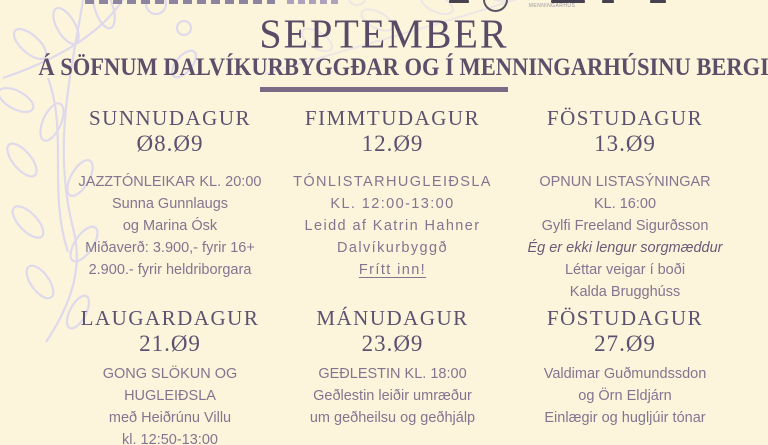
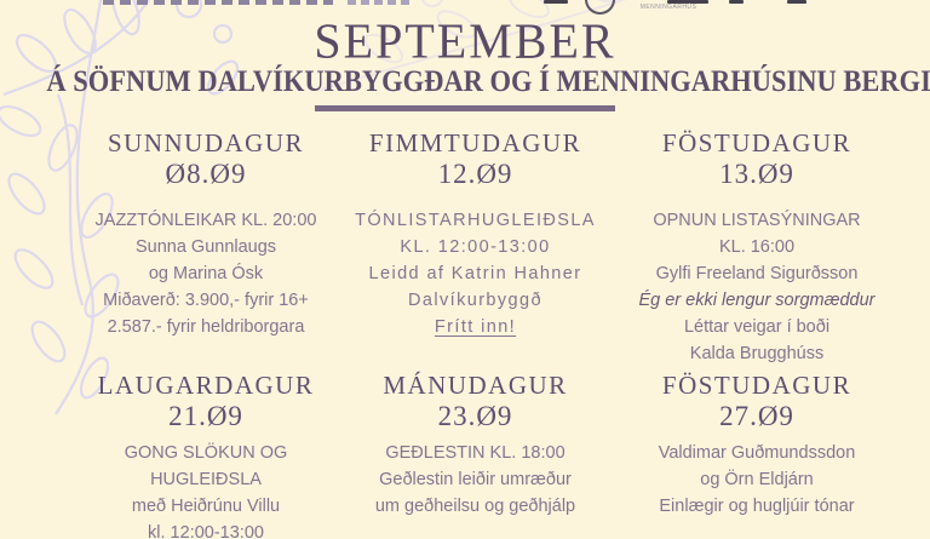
  SEPTEMBER
  Á SÖFNUM DALVÍKURBYGGÐAR OG Í MENNINGARHÚSINU BERGI
  SUNNUDAGUR
  Ø8.Ø9
  JAZZTÓNLEIKAR KL. 20:00
  Sunna Gunnlaugs
  og Marina Ósk
  Miðaverð: 3.900,- fyrir 16+
- 2.900.- fyrir heldriborgara
+ 2.587.- fyrir heldriborgara
  FIMMTUDAGUR
  12.Ø9
  TÓNLISTARHUGLEIÐSLA
  KL. 12:00-13:00
  Leidd af Katrin Hahner
  Dalvíkurbyggð
  Frítt inn!
  FÖSTUDAGUR
  13.Ø9
  OPNUN LISTASÝNINGAR
  KL. 16:00
  Gylfi Freeland Sigurðsson
  Ég er ekki lengur sorgmæddur
  Léttar veigar í boði
  Kalda Brugghúss
  LAUGARDAGUR
  21.Ø9
  GONG SLÖKUN OG
  HUGLEIÐSLA
  með Heiðrúnu Villu
- kl. 12:50-13:00
+ kl. 12:00-13:00
  MÁNUDAGUR
  23.Ø9
  GEÐLESTIN KL. 18:00
  Geðlestin leiðir umræður
  um geðheilsu og geðhjálp
  FÖSTUDAGUR
  27.Ø9
  Valdimar Guðmundssdon
  og Örn Eldjárn
  Einlægir og hugljúir tónar
